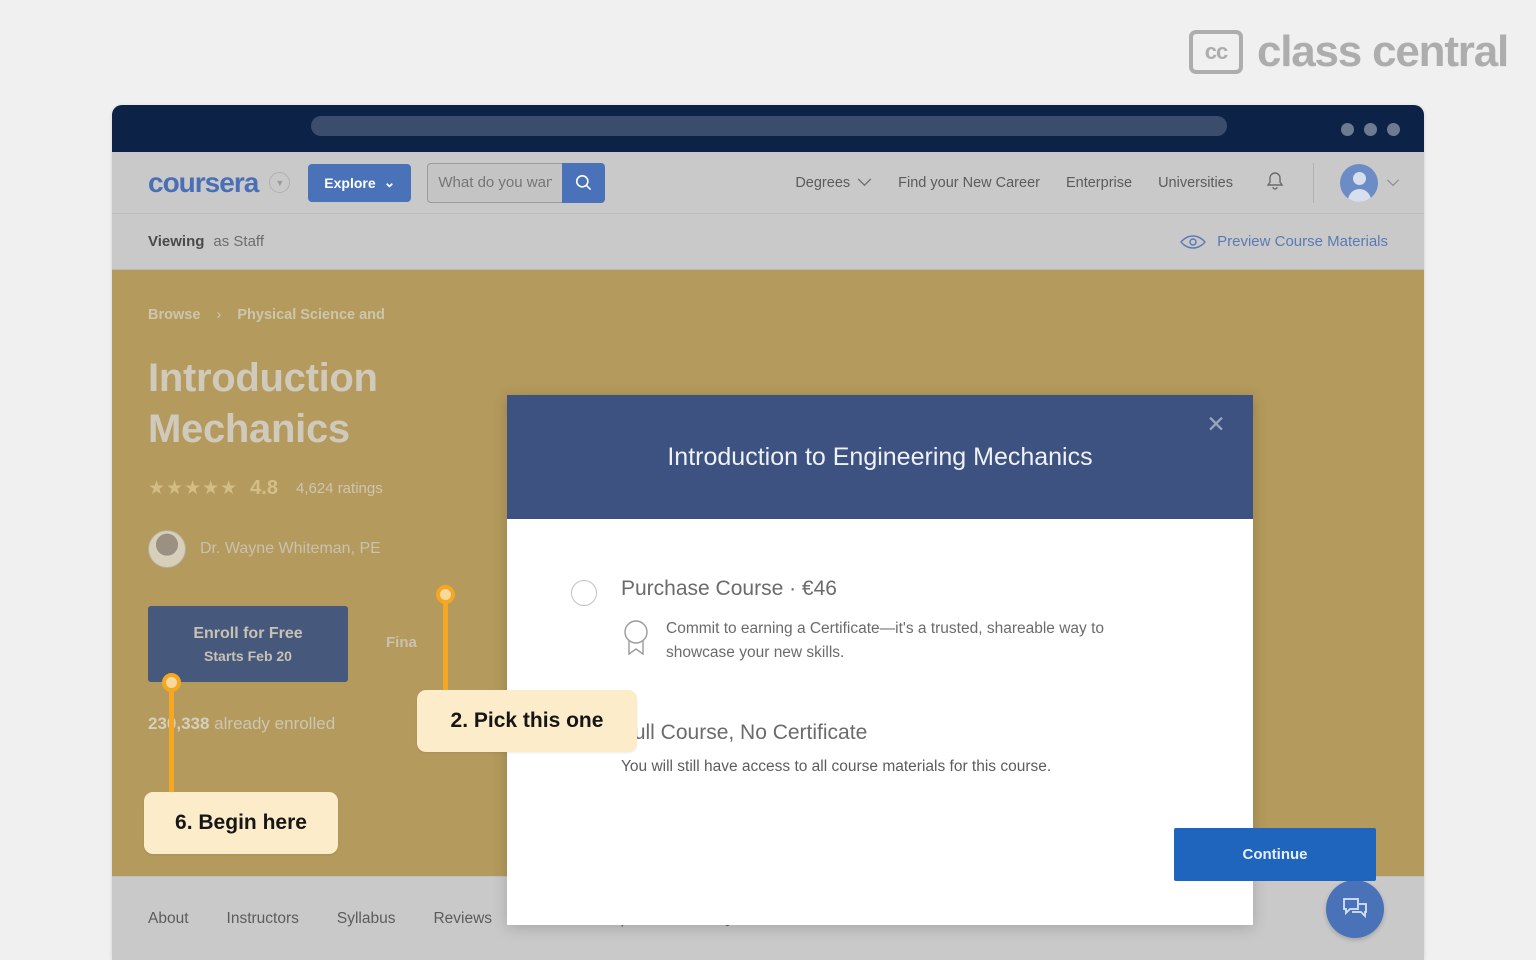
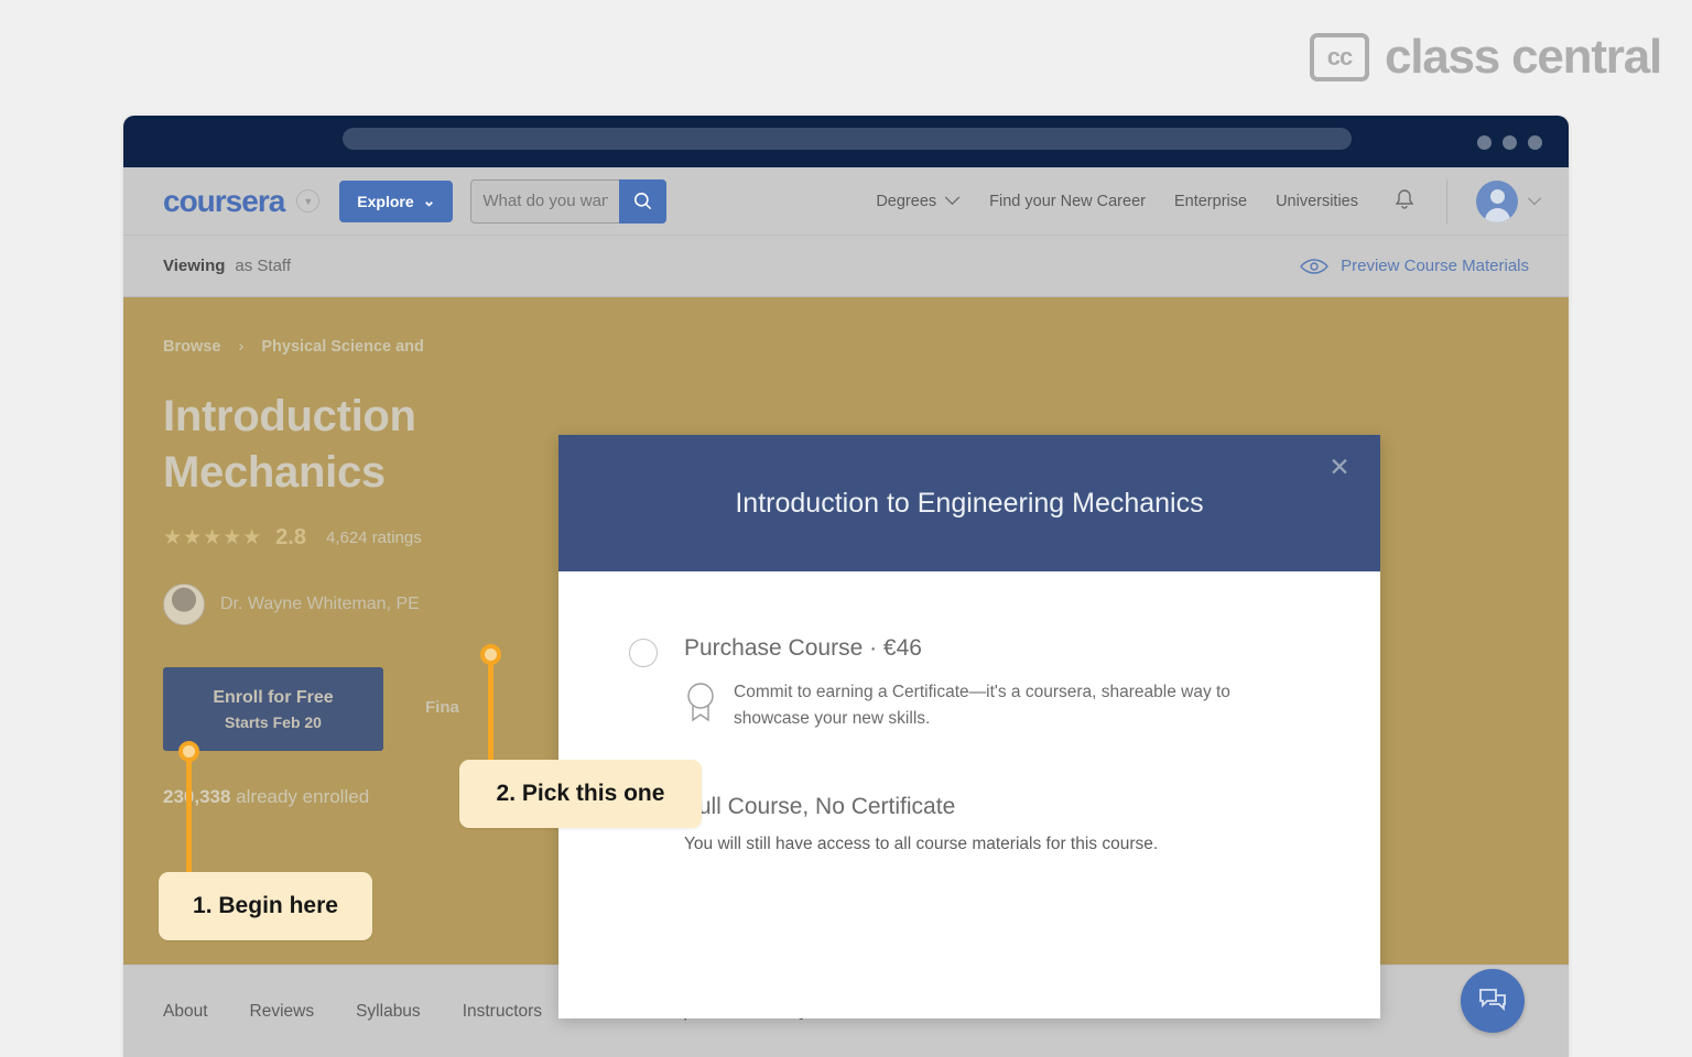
  cc
  class central
  coursera
  ▼
  Explore
  ⌄
  What do you wan
  Degrees
  Find your New Career
  Enterprise
  Universities
  Viewing
  as Staff
  Preview Course Materials
  Browse
  ›
  Physical Science and
  Introduction
  Mechanics
  ★★★★★
- 4.8
+ 2.8
  4,624 ratings
  Dr. Wayne Whiteman, PE
  Enroll for Free
  Starts Feb 20
  Fina
  23,338 already enrolled
  About
- Instructors
+ Reviews
  Syllabus
- Reviews
+ Instructors
  Introduction to Engineering Mechanics
  ✕
  Purchase Course · €46
- Commit to earning a Certificate—it's a trusted, shareable way to showcase your new skills.
+ Commit to earning a Certificate—it's a coursera, shareable way to showcase your new skills.
  ull Course, No Certificate
  You will still have access to all course materials for this course.
- Continue
- 6. Begin here
+ 1. Begin here
  2. Pick this one
